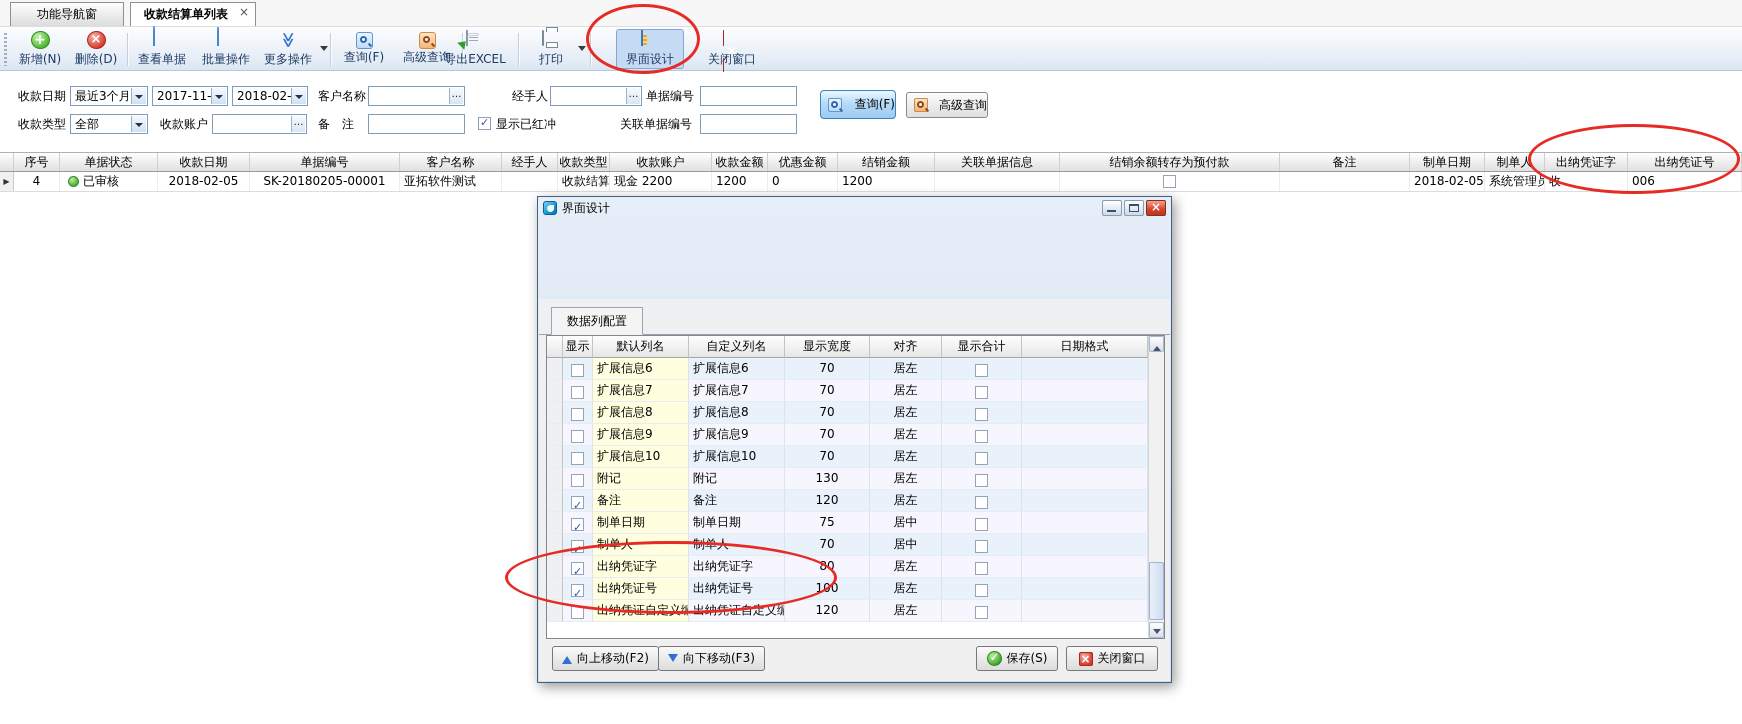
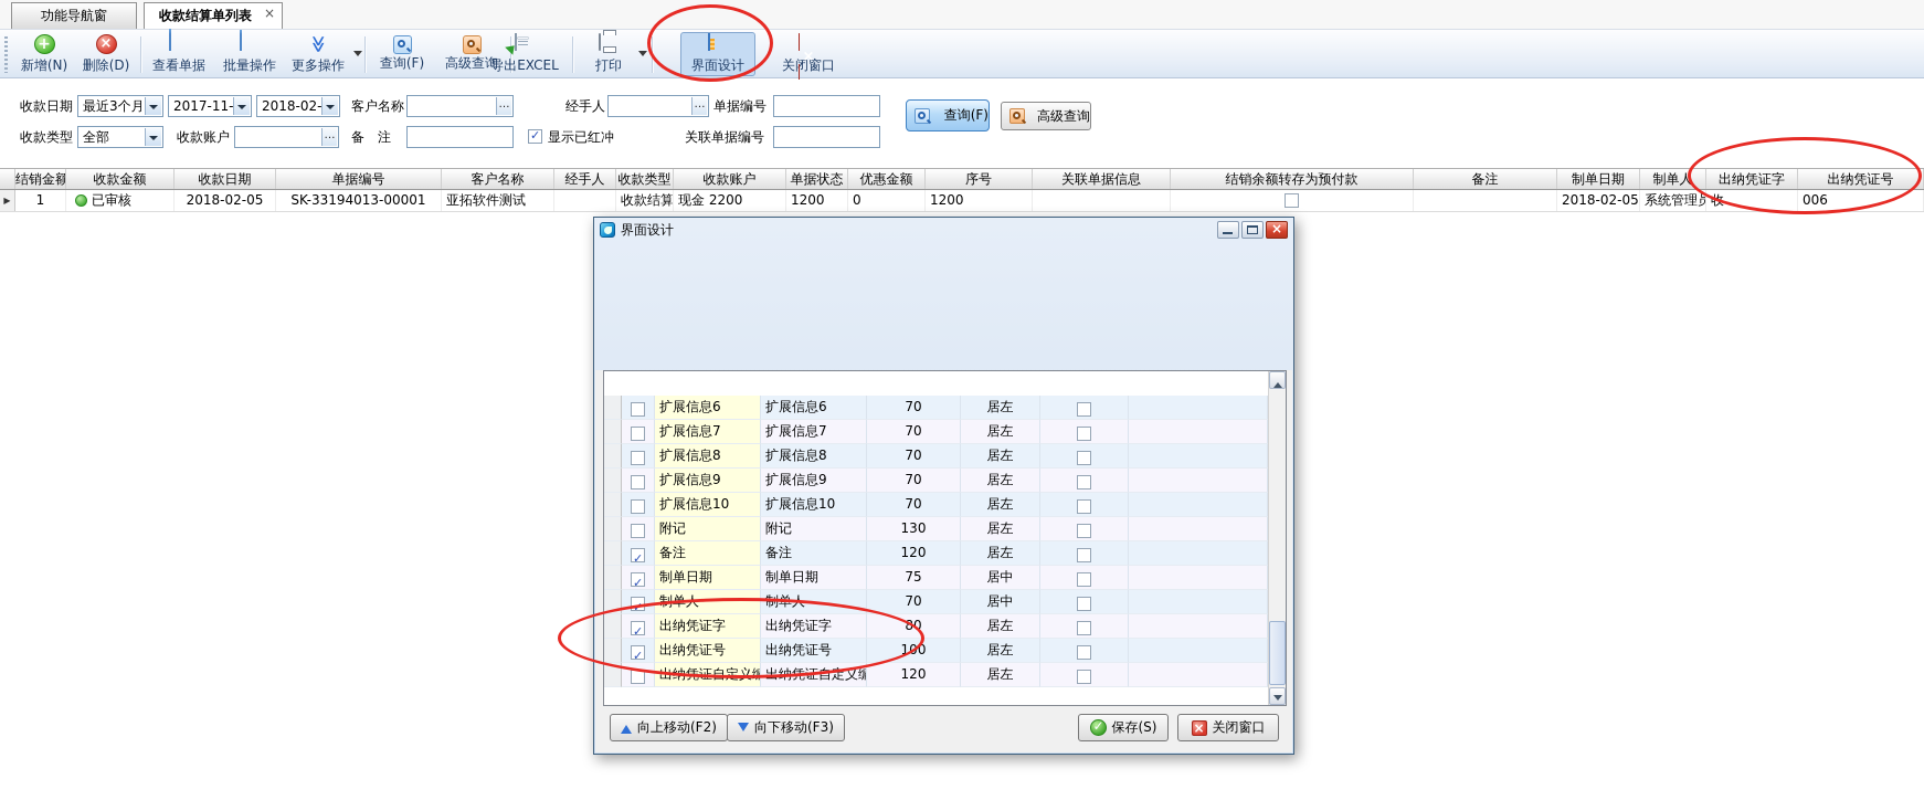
  功能导航窗
  收款结算单列表
  ×
  新增(N)
  删除(D)
  查看单据
  批量操作
  更多操作
  查询(F)
  高级查询
  导出EXCEL
  打印
  界面设计
  关闭窗口
  收款日期
  最近3个月
  2017-11-
  2018-02-
  客户名称
  …
  经手人
  …
  单据编号
  收款类型
  全部
  收款账户
  …
  备 注
  显示已红冲
  关联单据编号
  查询(F)
  高级查询
- 序号
+ 结销金额
- 单据状态
+ 收款金额
  收款日期
  单据编号
  客户名称
  经手人
  收款类型
  收款账户
- 收款金额
+ 单据状态
  优惠金额
- 结销金额
+ 序号
  关联单据信息
  结销余额转存为预付款
  备注
  制单日期
  制单人
  出纳凭证字
  出纳凭证号
  ▶
- 4
+ 1
  已审核
  2018-02-05
- SK-20180205-00001
+ SK-33194013-00001
  亚拓软件测试
  收款结算
  现金 2200
  1200
  0
  1200
  2018-02-05
  系统管理员
  收
  006
  界面设计
  ×
- 数据列配置
- 显示
- 默认列名
- 自定义列名
- 显示宽度
- 对齐
- 显示合计
- 日期格式
  扩展信息6
  扩展信息6
  70
  居左
  扩展信息7
  扩展信息7
  70
  居左
  扩展信息8
  扩展信息8
  70
  居左
  扩展信息9
  扩展信息9
  70
  居左
  扩展信息10
  扩展信息10
  70
  居左
  附记
  附记
  130
  居左
  备注
  备注
  120
  居左
  制单日期
  制单日期
  75
  居中
  制单人
  制单人
  70
  居中
  出纳凭证字
  出纳凭证字
  80
  居左
  出纳凭证号
  出纳凭证号
  100
  居左
  出纳凭证自定义编
  出纳凭证自定义编
  120
  居左
  向上移动(F2)
  向下移动(F3)
  保存(S)
  关闭窗口
